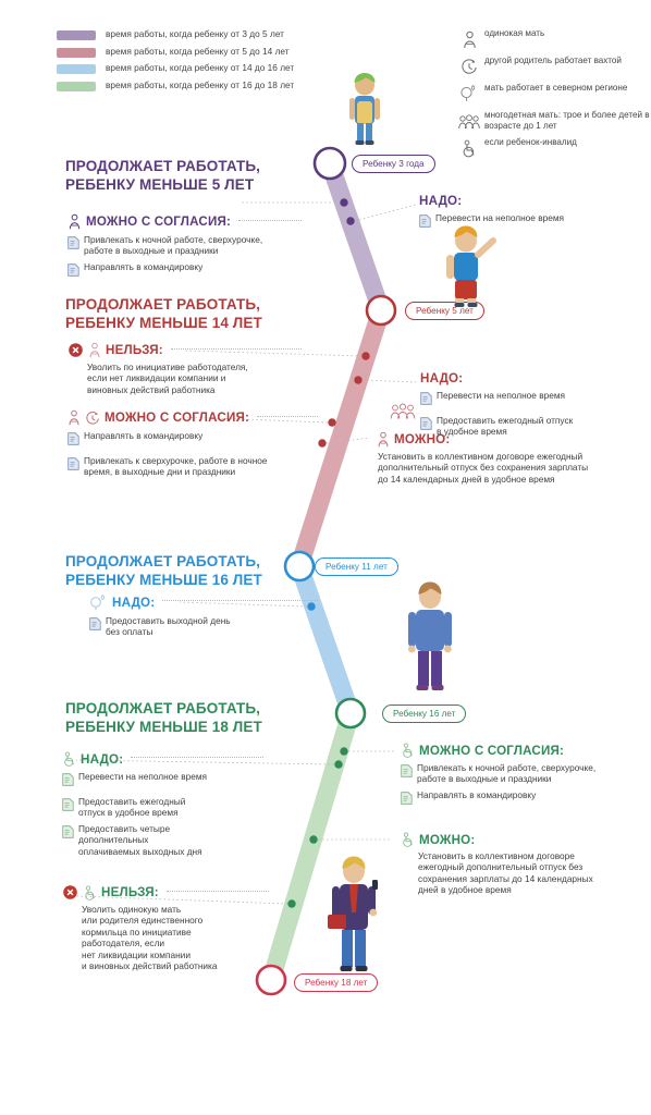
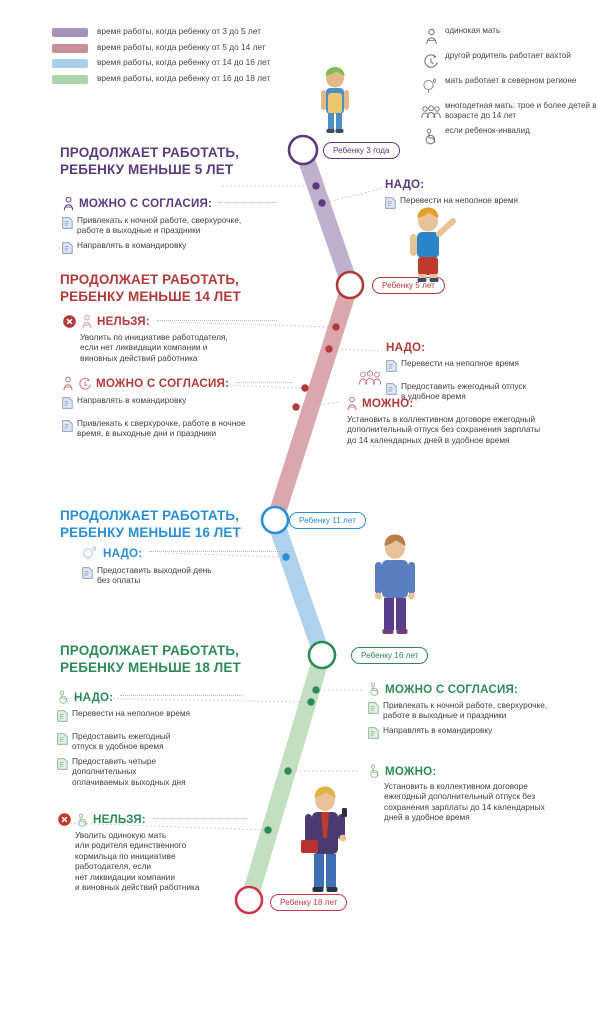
  Ребенку 3 года
  Ребенку 5 лет
  Ребенку 11 лет
  Ребенку 16 лет
  Ребенку 18 лет
  время работы, когда ребенку от 3 до 5 лет
  время работы, когда ребенку от 5 до 14 лет
  время работы, когда ребенку от 14 до 16 лет
  время работы, когда ребенку от 16 до 18 лет
  одинокая мать
  другой родитель работает вахтой
  мать работает в северном регионе
- многодетная мать: трое и более детей в возрасте до 1 лет
+ многодетная мать: трое и более детей в возрасте до 14 лет
  если ребенок-инвалид
  ПРОДОЛЖАЕТ РАБОТАТЬ,
  РЕБЕНКУ МЕНЬШЕ 5 ЛЕТ
  МОЖНО С СОГЛАСИЯ:
  Привлекать к ночной работе, сверхурочке,
  работе в выходные и праздники
  Направлять в командировку
  НАДО:
  Перевести на неполное время
  ПРОДОЛЖАЕТ РАБОТАТЬ,
  РЕБЕНКУ МЕНЬШЕ 14 ЛЕТ
  НЕЛЬЗЯ:
  Уволить по инициативе работодателя,
  если нет ликвидации компании и
  виновных действий работника
  МОЖНО С СОГЛАСИЯ:
  Направлять в командировку
  Привлекать к сверхурочке, работе в ночное
  время, в выходные дни и праздники
  НАДО:
  Перевести на неполное время
  Предоставить ежегодный отпуск
  в удобное время
  МОЖНО:
  Установить в коллективном договоре ежегодный
  дополнительный отпуск без сохранения зарплаты
  до 14 календарных дней в удобное время
  ПРОДОЛЖАЕТ РАБОТАТЬ,
  РЕБЕНКУ МЕНЬШЕ 16 ЛЕТ
  НАДО:
  Предоставить выходной день
  без оплаты
  ПРОДОЛЖАЕТ РАБОТАТЬ,
  РЕБЕНКУ МЕНЬШЕ 18 ЛЕТ
  НАДО:
  Перевести на неполное время
  Предоставить ежегодный
  отпуск в удобное время
  Предоставить четыре
  дополнительных
  оплачиваемых выходных дня
  НЕЛЬЗЯ:
  Уволить одинокую мать
  или родителя единственного
  кормильца по инициативе
  работодателя, если
  нет ликвидации компании
  и виновных действий работника
  МОЖНО С СОГЛАСИЯ:
  Привлекать к ночной работе, сверхурочке,
  работе в выходные и праздники
  Направлять в командировку
  МОЖНО:
  Установить в коллективном договоре
  ежегодный дополнительный отпуск без
  сохранения зарплаты до 14 календарных
  дней в удобное время
